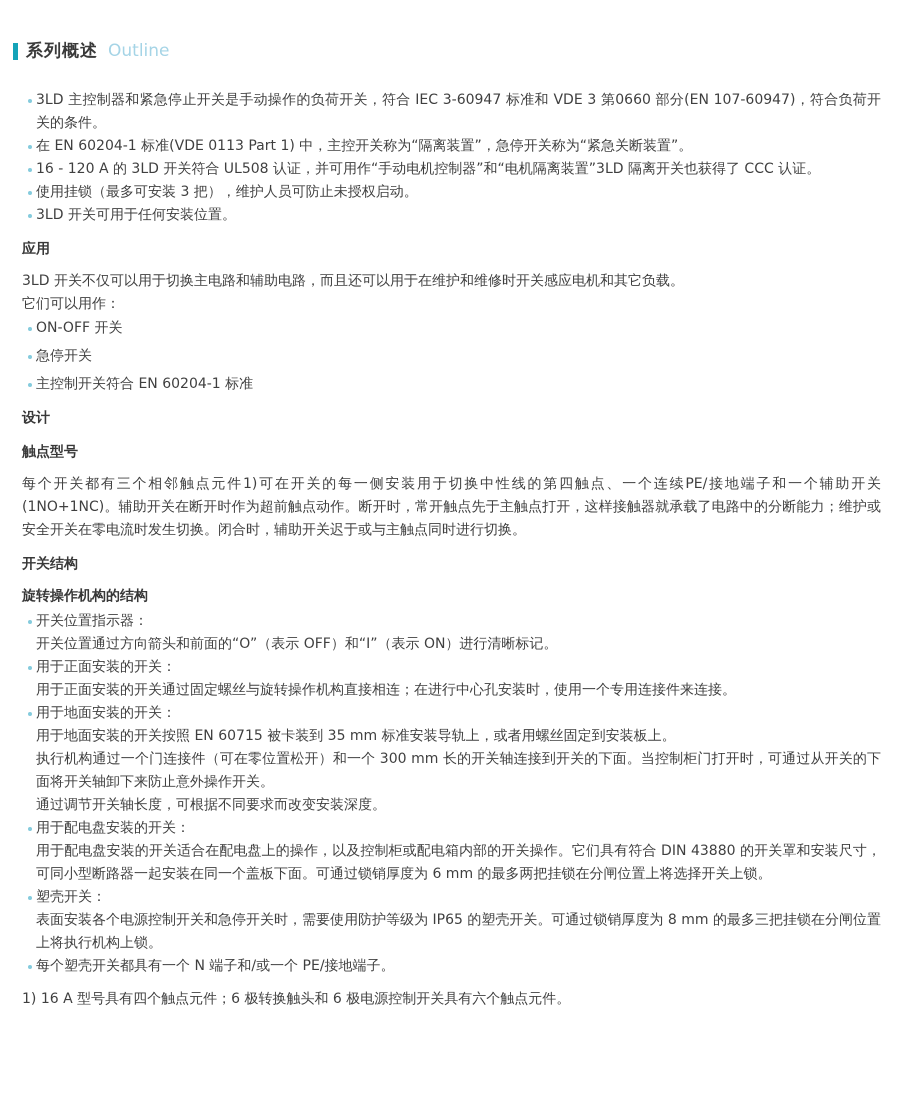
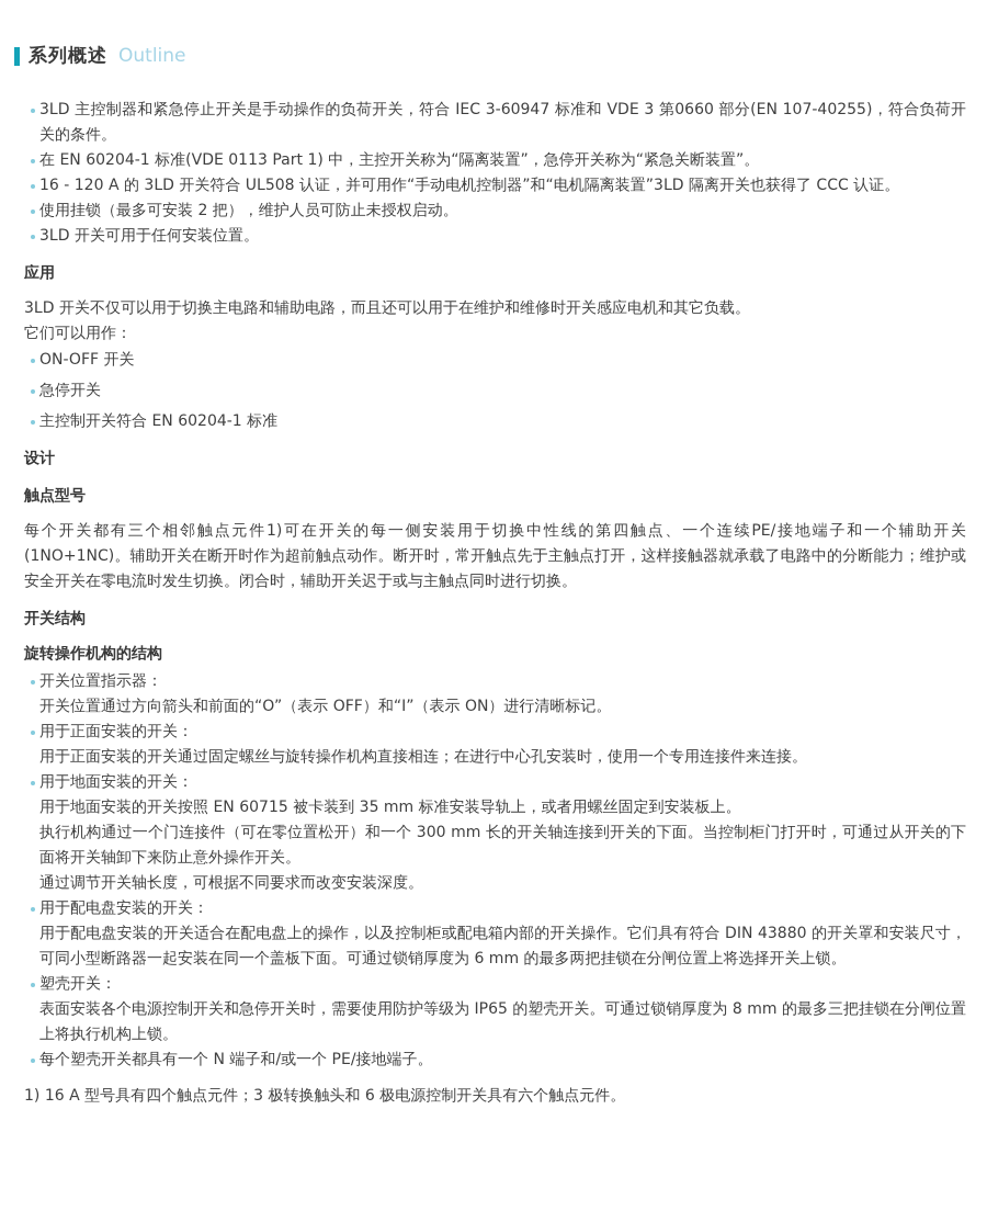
  系列概述
  Outline
- 3LD 主控制器和紧急停止开关是手动操作的负荷开关，符合 IEC 3-60947 标准和 VDE 3 第0660 部分(EN 107-60947)，符合负荷开关的条件。
+ 3LD 主控制器和紧急停止开关是手动操作的负荷开关，符合 IEC 3-60947 标准和 VDE 3 第0660 部分(EN 107-40255)，符合负荷开关的条件。
  在 EN 60204-1 标准(VDE 0113 Part 1) 中，主控开关称为“隔离装置”，急停开关称为“紧急关断装置”。
  16 - 120 A 的 3LD 开关符合 UL508 认证，并可用作“手动电机控制器”和“电机隔离装置”3LD 隔离开关也获得了 CCC 认证。
- 使用挂锁（最多可安装 3 把），维护人员可防止未授权启动。
+ 使用挂锁（最多可安装 2 把），维护人员可防止未授权启动。
  3LD 开关可用于任何安装位置。
  应用
  3LD 开关不仅可以用于切换主电路和辅助电路，而且还可以用于在维护和维修时开关感应电机和其它负载。
  它们可以用作：
  ON-OFF 开关
  急停开关
  主控制开关符合 EN 60204-1 标准
  设计
  触点型号
  每个开关都有三个相邻触点元件1)可在开关的每一侧安装用于切换中性线的第四触点、一个连续PE/接地端子和一个辅助开关(1NO+1NC)。辅助开关在断开时作为超前触点动作。断开时，常开触点先于主触点打开，这样接触器就承载了电路中的分断能力；维护或安全开关在零电流时发生切换。闭合时，辅助开关迟于或与主触点同时进行切换。
  开关结构
  旋转操作机构的结构
  开关位置指示器：
  开关位置通过方向箭头和前面的“O”（表示 OFF）和“I”（表示 ON）进行清晰标记。
  用于正面安装的开关：
  用于正面安装的开关通过固定螺丝与旋转操作机构直接相连；在进行中心孔安装时，使用一个专用连接件来连接。
  用于地面安装的开关：
  用于地面安装的开关按照 EN 60715 被卡装到 35 mm 标准安装导轨上，或者用螺丝固定到安装板上。
  执行机构通过一个门连接件（可在零位置松开）和一个 300 mm 长的开关轴连接到开关的下面。当控制柜门打开时，可通过从开关的下面将开关轴卸下来防止意外操作开关。
  通过调节开关轴长度，可根据不同要求而改变安装深度。
  用于配电盘安装的开关：
  用于配电盘安装的开关适合在配电盘上的操作，以及控制柜或配电箱内部的开关操作。它们具有符合 DIN 43880 的开关罩和安装尺寸，可同小型断路器一起安装在同一个盖板下面。可通过锁销厚度为 6 mm 的最多两把挂锁在分闸位置上将选择开关上锁。
  塑壳开关：
  表面安装各个电源控制开关和急停开关时，需要使用防护等级为 IP65 的塑壳开关。可通过锁销厚度为 8 mm 的最多三把挂锁在分闸位置上将执行机构上锁。
  每个塑壳开关都具有一个 N 端子和/或一个 PE/接地端子。
- 1) 16 A 型号具有四个触点元件；6 极转换触头和 6 极电源控制开关具有六个触点元件。
+ 1) 16 A 型号具有四个触点元件；3 极转换触头和 6 极电源控制开关具有六个触点元件。
